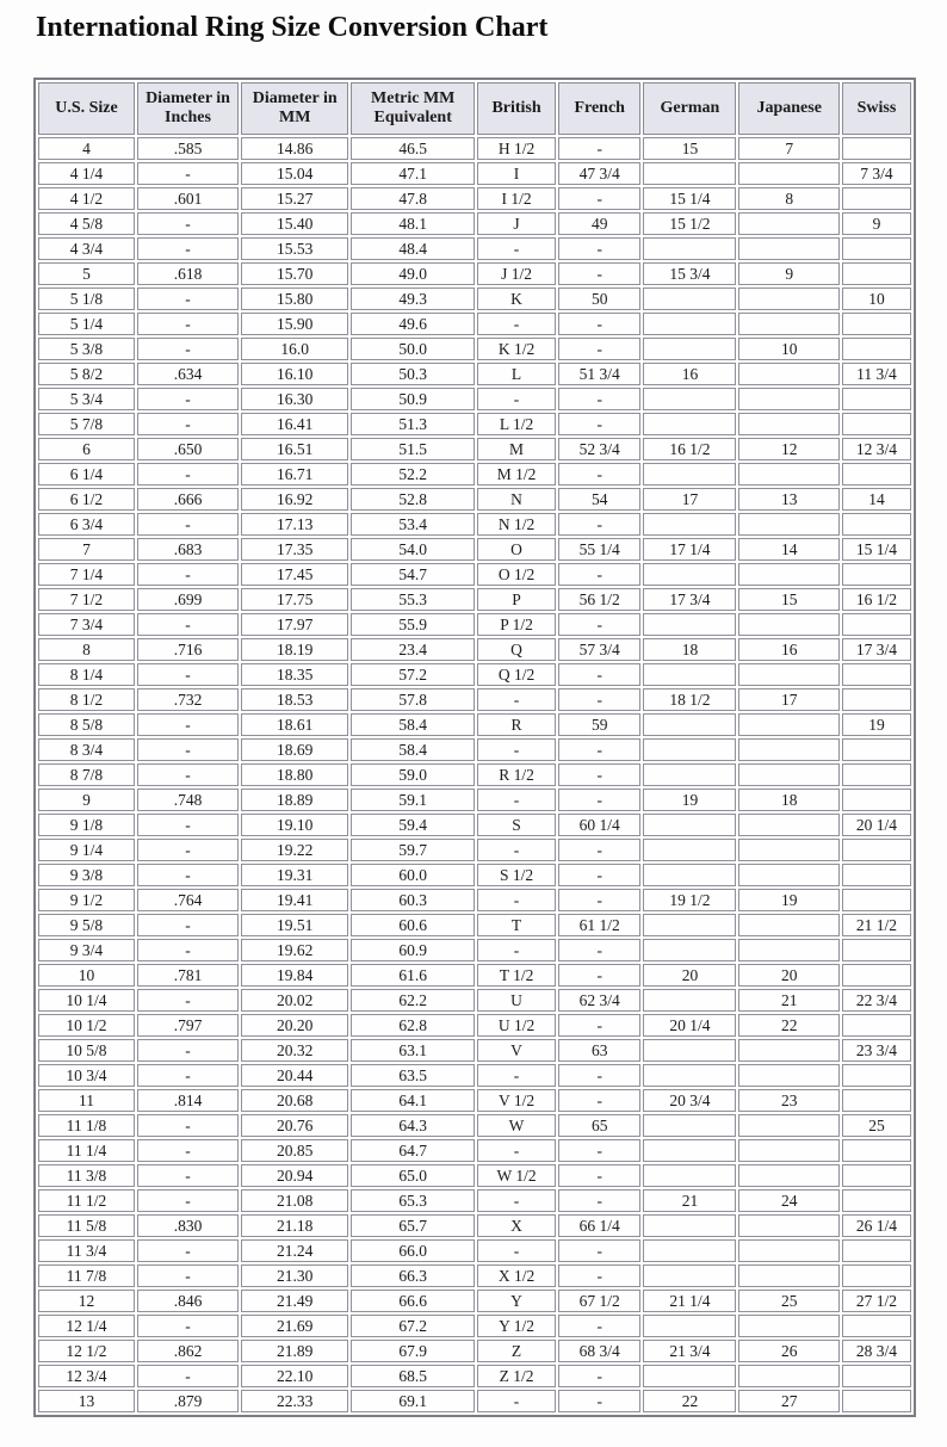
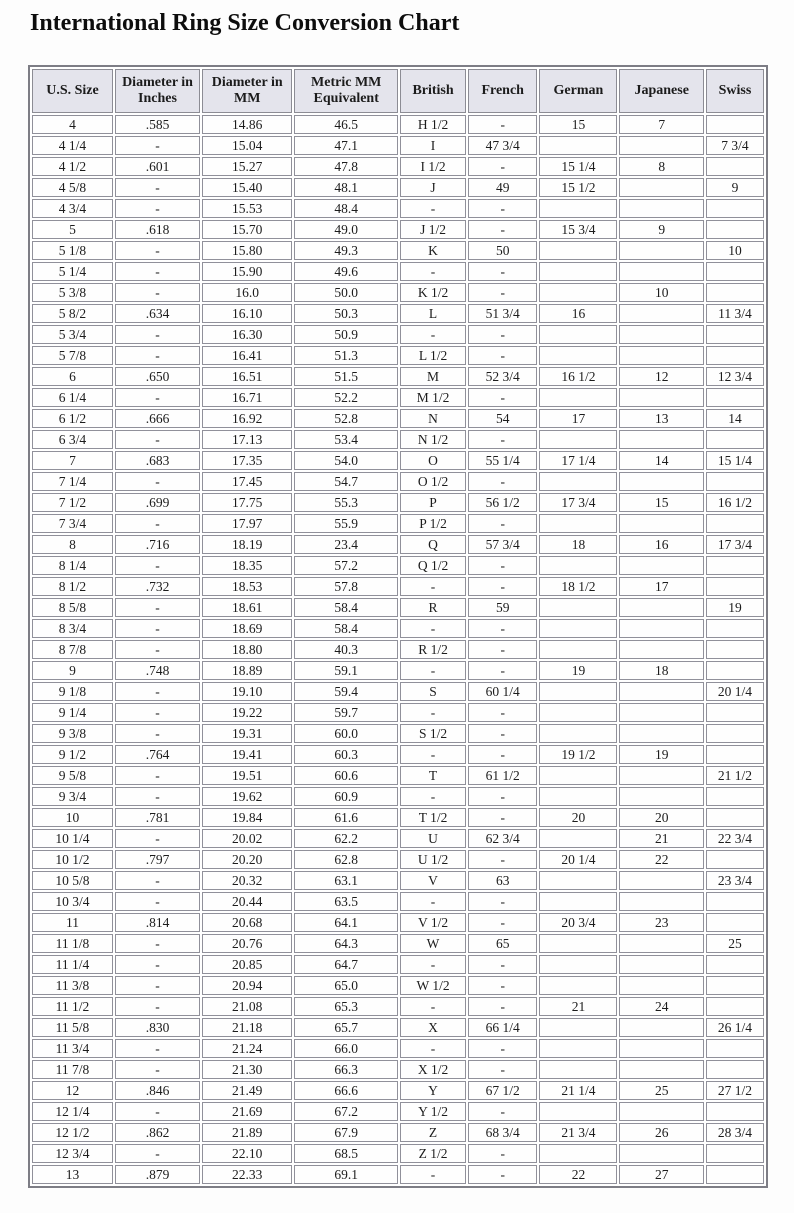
  International Ring Size Conversion Chart
  U.S. Size	Diameter in Inches	Diameter in MM	Metric MM Equivalent	British	French	German	Japanese	Swiss
  4	.585	14.86	46.5	H 1/2	-	15	7
  4 1/4	-	15.04	47.1	I	47 3/4			7 3/4
  4 1/2	.601	15.27	47.8	I 1/2	-	15 1/4	8
  4 5/8	-	15.40	48.1	J	49	15 1/2		9
  4 3/4	-	15.53	48.4	-	-
  5	.618	15.70	49.0	J 1/2	-	15 3/4	9
  5 1/8	-	15.80	49.3	K	50			10
  5 1/4	-	15.90	49.6	-	-
  5 3/8	-	16.0	50.0	K 1/2	-		10
  5 8/2	.634	16.10	50.3	L	51 3/4	16		11 3/4
  5 3/4	-	16.30	50.9	-	-
  5 7/8	-	16.41	51.3	L 1/2	-
  6	.650	16.51	51.5	M	52 3/4	16 1/2	12	12 3/4
  6 1/4	-	16.71	52.2	M 1/2	-
  6 1/2	.666	16.92	52.8	N	54	17	13	14
  6 3/4	-	17.13	53.4	N 1/2	-
  7	.683	17.35	54.0	O	55 1/4	17 1/4	14	15 1/4
  7 1/4	-	17.45	54.7	O 1/2	-
  7 1/2	.699	17.75	55.3	P	56 1/2	17 3/4	15	16 1/2
  7 3/4	-	17.97	55.9	P 1/2	-
  8	.716	18.19	23.4	Q	57 3/4	18	16	17 3/4
  8 1/4	-	18.35	57.2	Q 1/2	-
  8 1/2	.732	18.53	57.8	-	-	18 1/2	17
  8 5/8	-	18.61	58.4	R	59			19
  8 3/4	-	18.69	58.4	-	-
- 8 7/8	-	18.80	59.0	R 1/2	-
+ 8 7/8	-	18.80	40.3	R 1/2	-
  9	.748	18.89	59.1	-	-	19	18
  9 1/8	-	19.10	59.4	S	60 1/4			20 1/4
  9 1/4	-	19.22	59.7	-	-
  9 3/8	-	19.31	60.0	S 1/2	-
  9 1/2	.764	19.41	60.3	-	-	19 1/2	19
  9 5/8	-	19.51	60.6	T	61 1/2			21 1/2
  9 3/4	-	19.62	60.9	-	-
  10	.781	19.84	61.6	T 1/2	-	20	20
  10 1/4	-	20.02	62.2	U	62 3/4		21	22 3/4
  10 1/2	.797	20.20	62.8	U 1/2	-	20 1/4	22
  10 5/8	-	20.32	63.1	V	63			23 3/4
  10 3/4	-	20.44	63.5	-	-
  11	.814	20.68	64.1	V 1/2	-	20 3/4	23
  11 1/8	-	20.76	64.3	W	65			25
  11 1/4	-	20.85	64.7	-	-
  11 3/8	-	20.94	65.0	W 1/2	-
  11 1/2	-	21.08	65.3	-	-	21	24
  11 5/8	.830	21.18	65.7	X	66 1/4			26 1/4
  11 3/4	-	21.24	66.0	-	-
  11 7/8	-	21.30	66.3	X 1/2	-
  12	.846	21.49	66.6	Y	67 1/2	21 1/4	25	27 1/2
  12 1/4	-	21.69	67.2	Y 1/2	-
  12 1/2	.862	21.89	67.9	Z	68 3/4	21 3/4	26	28 3/4
  12 3/4	-	22.10	68.5	Z 1/2	-
  13	.879	22.33	69.1	-	-	22	27
